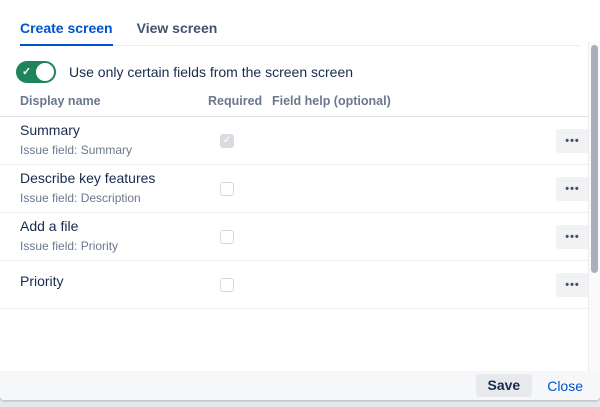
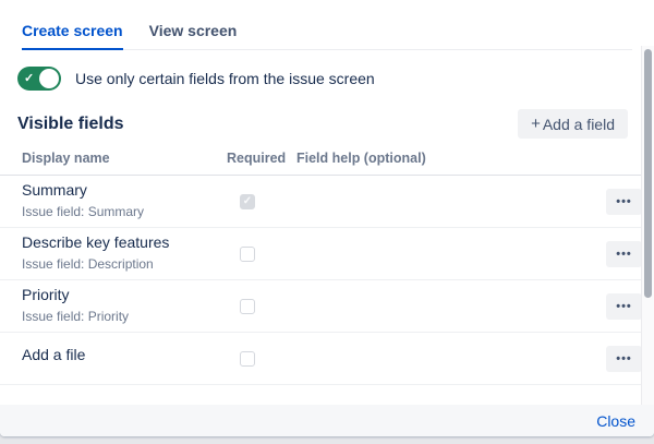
  Create screen
  View screen
  ✓
- Use only certain fields from the screen screen
+ Use only certain fields from the issue screen
+ Visible fields
+ +
+ Add a field
  Display name
  Required
  Field help (optional)
  Summary
  Issue field: Summary
  ✓
  •••
  Describe key features
  Issue field: Description
  •••
- Add a file
+ Priority
  Issue field: Priority
  •••
- Priority
+ Add a file
  •••
- Save
  Close
